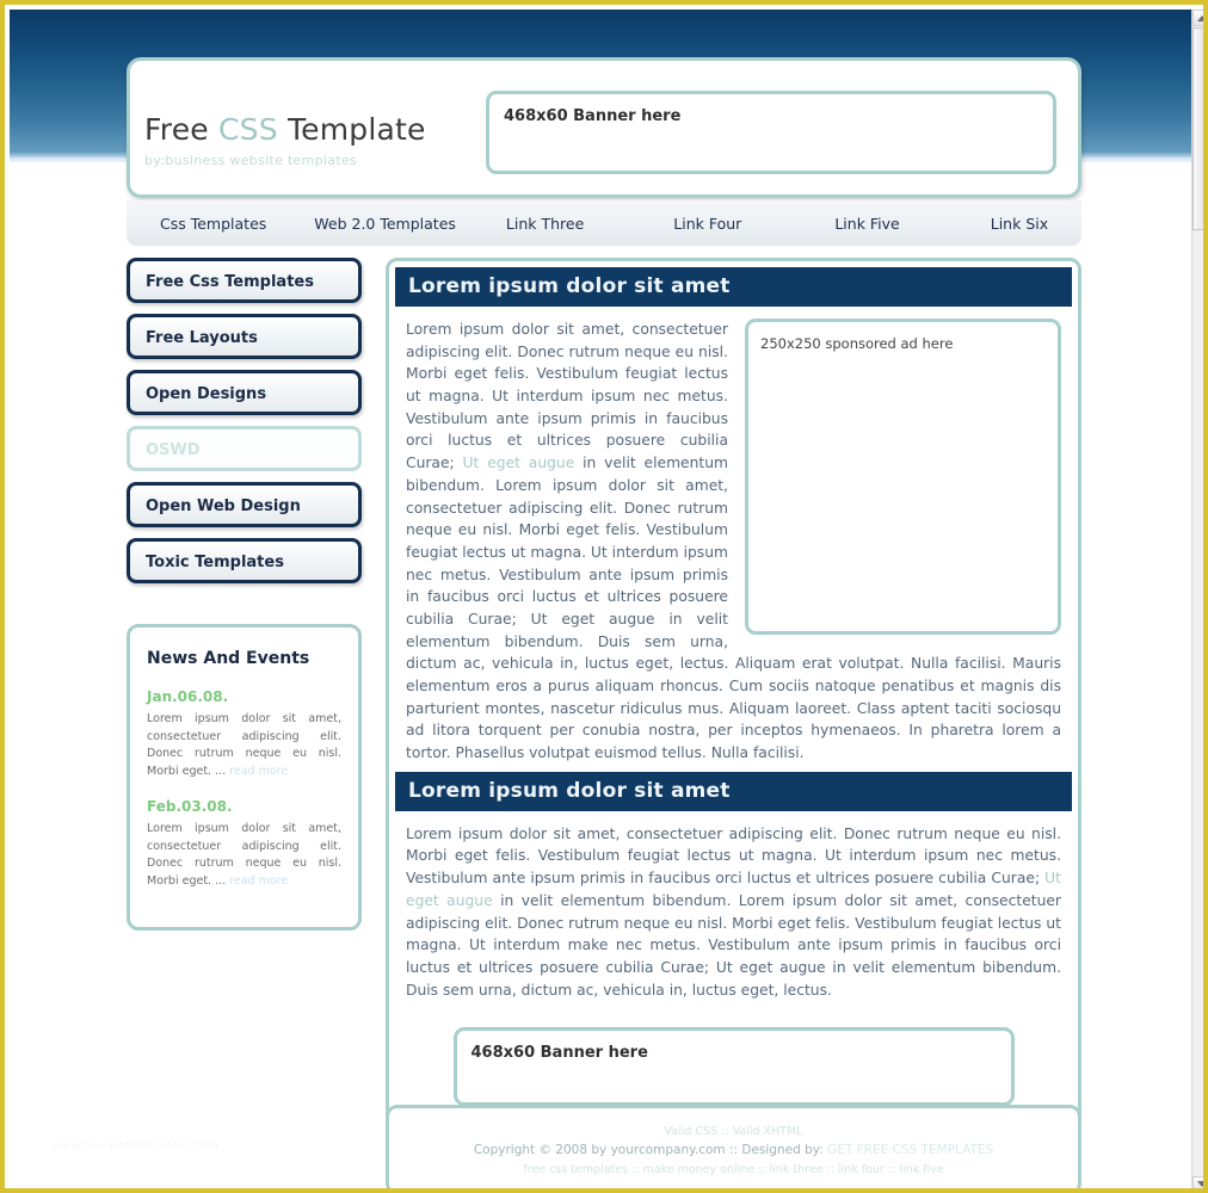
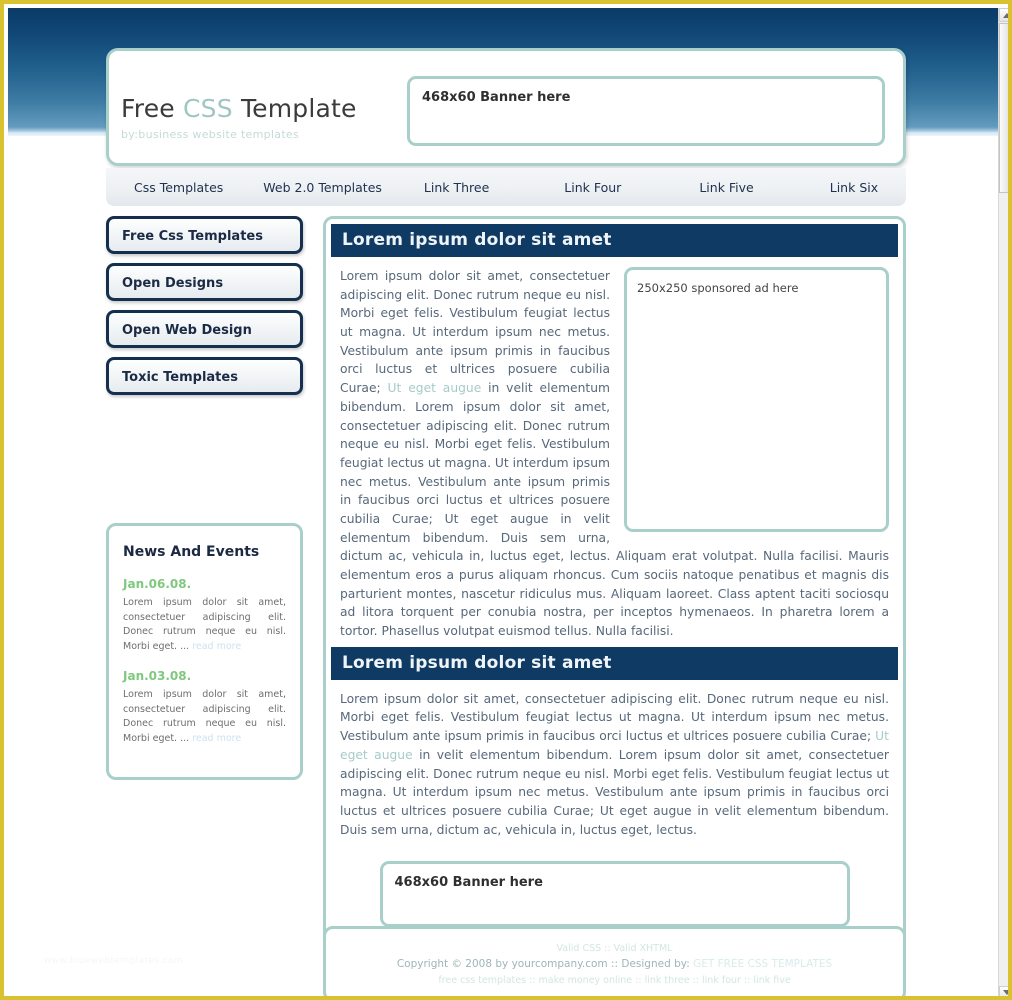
  Free CSS Template
  by:business website templates
  468x60 Banner here
  Css Templates
  Web 2.0 Templates
  Link Three
  Link Four
  Link Five
  Link Six
  Free Css Templates
- Free Layouts
  Open Designs
- OSWD
  Open Web Design
  Toxic Templates
  News And Events
  Jan.06.08.
  Lorem ipsum dolor sit amet, consectetuer adipiscing elit. Donec rutrum neque eu nisl. Morbi eget. ... read more
- Feb.03.08.
+ Jan.03.08.
  Lorem ipsum dolor sit amet, consectetuer adipiscing elit. Donec rutrum neque eu nisl. Morbi eget. ... read more
  Lorem ipsum dolor sit amet
  250x250 sponsored ad here
  Lorem ipsum dolor sit amet, consectetuer adipiscing elit. Donec rutrum neque eu nisl. Morbi eget felis. Vestibulum feugiat lectus ut magna. Ut interdum ipsum nec metus. Vestibulum ante ipsum primis in faucibus orci luctus et ultrices posuere cubilia Curae; Ut eget augue in velit elementum bibendum. Lorem ipsum dolor sit amet, consectetuer adipiscing elit. Donec rutrum neque eu nisl. Morbi eget felis. Vestibulum feugiat lectus ut magna. Ut interdum ipsum nec metus. Vestibulum ante ipsum primis in faucibus orci luctus et ultrices posuere cubilia Curae; Ut eget augue in velit elementum bibendum. Duis sem urna, dictum ac, vehicula in, luctus eget, lectus. Aliquam erat volutpat. Nulla facilisi. Mauris elementum eros a purus aliquam rhoncus. Cum sociis natoque penatibus et magnis dis parturient montes, nascetur ridiculus mus. Aliquam laoreet. Class aptent taciti sociosqu ad litora torquent per conubia nostra, per inceptos hymenaeos. In pharetra lorem a tortor. Phasellus volutpat euismod tellus. Nulla facilisi.
  Lorem ipsum dolor sit amet
- Lorem ipsum dolor sit amet, consectetuer adipiscing elit. Donec rutrum neque eu nisl. Morbi eget felis. Vestibulum feugiat lectus ut magna. Ut interdum ipsum nec metus. Vestibulum ante ipsum primis in faucibus orci luctus et ultrices posuere cubilia Curae; Ut eget augue in velit elementum bibendum. Lorem ipsum dolor sit amet, consectetuer adipiscing elit. Donec rutrum neque eu nisl. Morbi eget felis. Vestibulum feugiat lectus ut magna. Ut interdum make nec metus. Vestibulum ante ipsum primis in faucibus orci luctus et ultrices posuere cubilia Curae; Ut eget augue in velit elementum bibendum. Duis sem urna, dictum ac, vehicula in, luctus eget, lectus.
+ Lorem ipsum dolor sit amet, consectetuer adipiscing elit. Donec rutrum neque eu nisl. Morbi eget felis. Vestibulum feugiat lectus ut magna. Ut interdum ipsum nec metus. Vestibulum ante ipsum primis in faucibus orci luctus et ultrices posuere cubilia Curae; Ut eget augue in velit elementum bibendum. Lorem ipsum dolor sit amet, consectetuer adipiscing elit. Donec rutrum neque eu nisl. Morbi eget felis. Vestibulum feugiat lectus ut magna. Ut interdum ipsum nec metus. Vestibulum ante ipsum primis in faucibus orci luctus et ultrices posuere cubilia Curae; Ut eget augue in velit elementum bibendum. Duis sem urna, dictum ac, vehicula in, luctus eget, lectus.
  468x60 Banner here
  Valid CSS :: Valid XHTML
  Copyright © 2008 by yourcompany.com :: Designed by: GET FREE CSS TEMPLATES
  free css templates :: make money online :: link three :: link four :: link five
